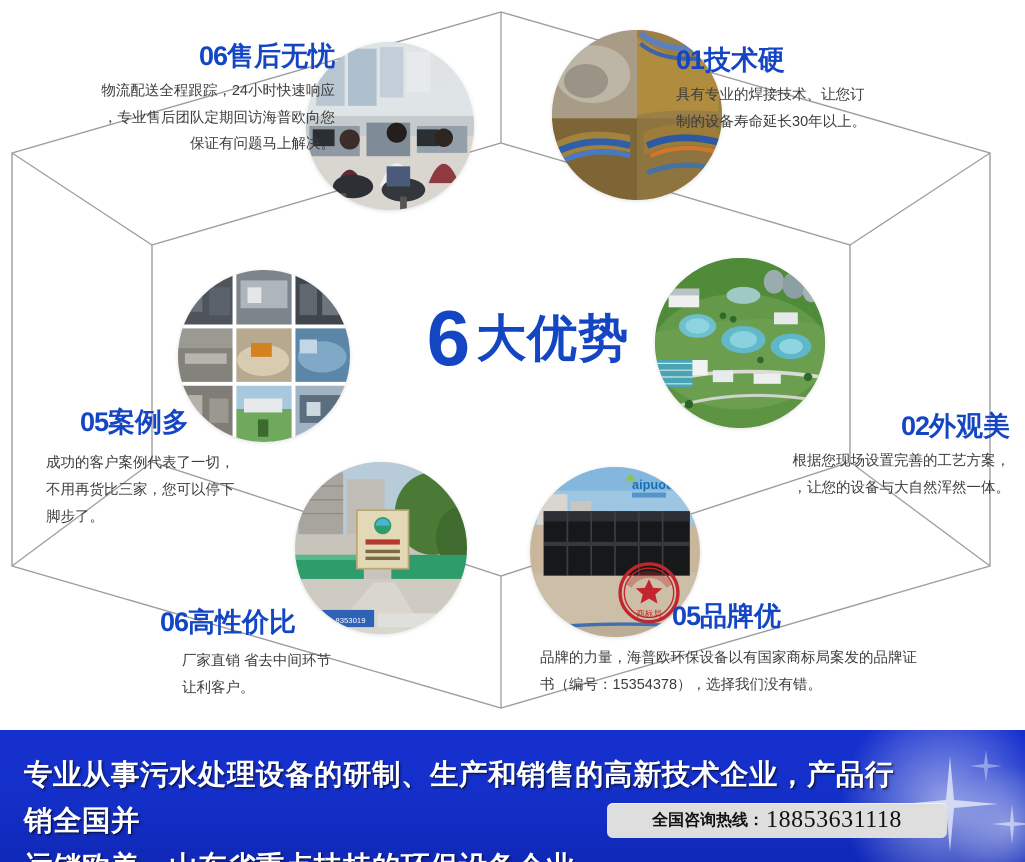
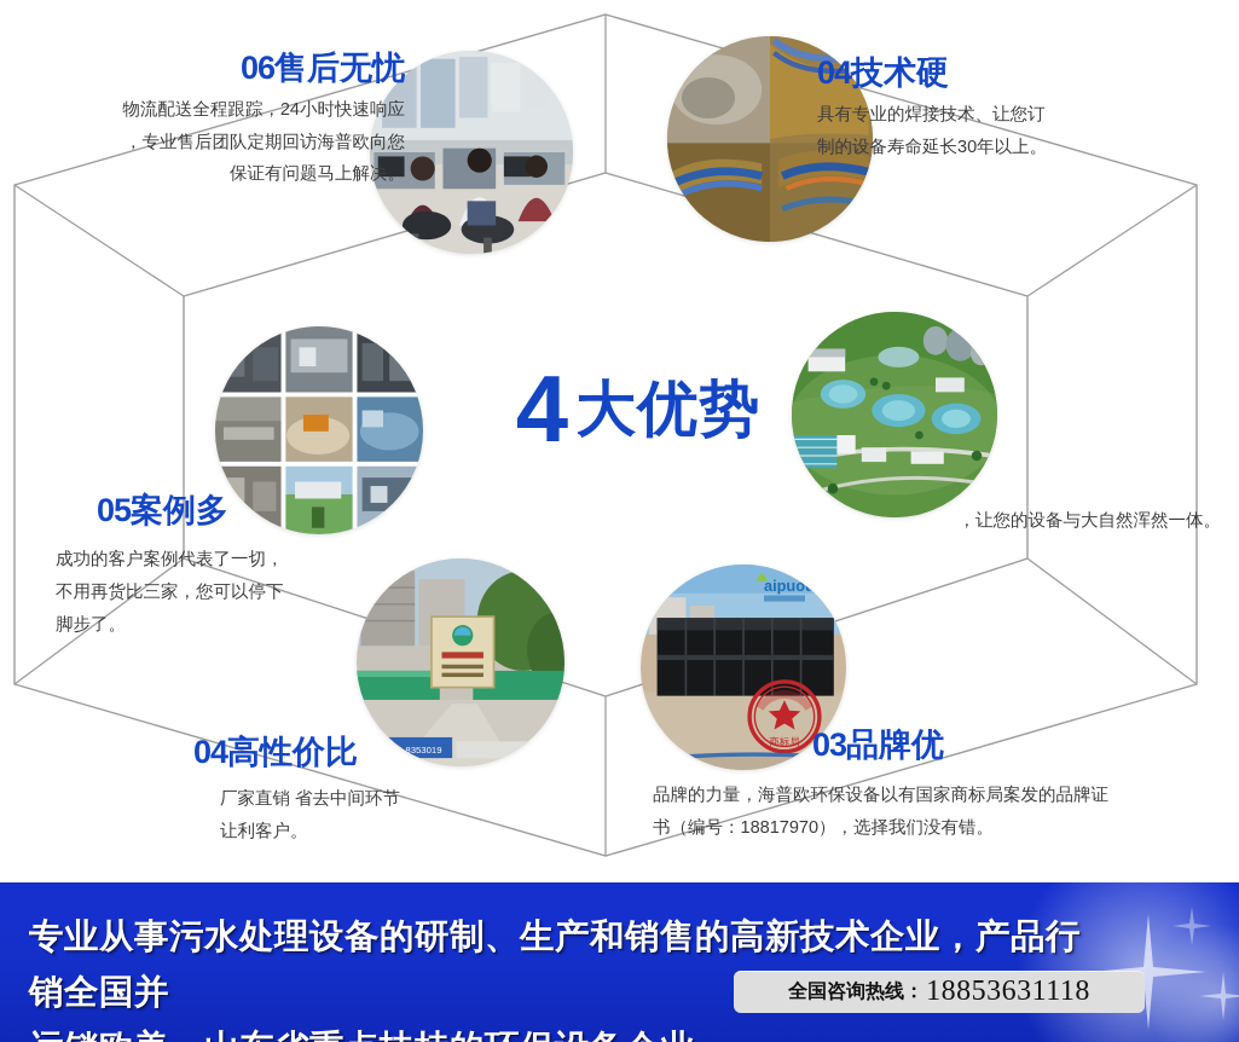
- 6
+ 4
  大优势
  aipuou
  商标局
  0536-8353019
  06售后无忧
  物流配送全程跟踪，24小时快速响应
  ，专业售后团队定期回访海普欧向您
  保证有问题马上解决。
- 01技术硬
+ 04技术硬
  具有专业的焊接技术、让您订
  制的设备寿命延长30年以上。
- 02外观美
- 根据您现场设置完善的工艺方案，
  ，让您的设备与大自然浑然一体。
- 05品牌优
+ 03品牌优
  品牌的力量，海普欧环保设备以有国家商标局案发的品牌证
- 书（编号：15354378），选择我们没有错。
+ 书（编号：18817970），选择我们没有错。
- 06高性价比
+ 04高性价比
  厂家直销 省去中间环节
  让利客户。
  05案例多
  成功的客户案例代表了一切，
  不用再货比三家，您可以停下
  脚步了。
  专业从事污水处理设备的研制、生产和销售的高新技术企业，产品行销全国并
  全国咨询热线：
  18853631118
